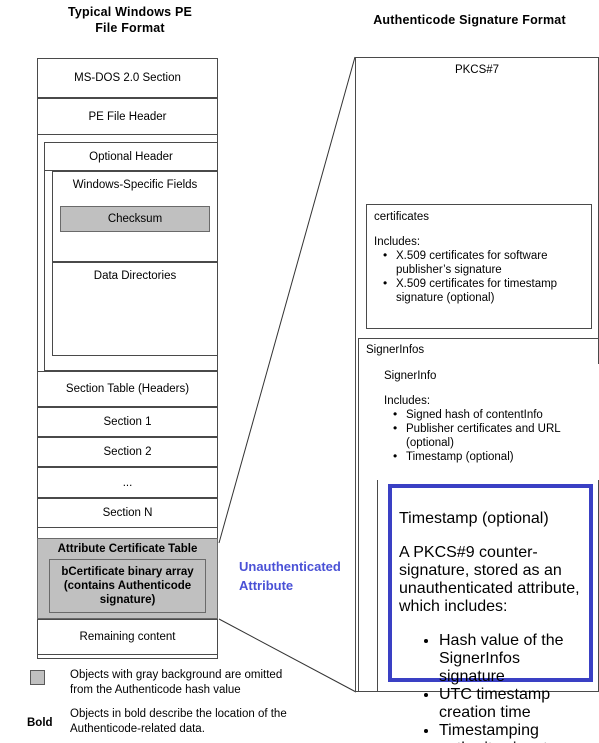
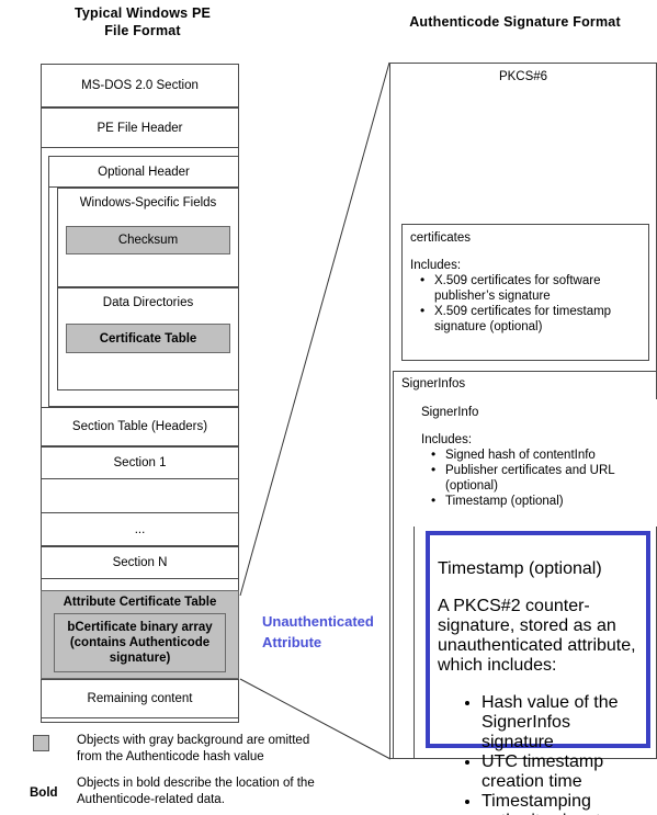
  Typical Windows PE
  File Format
  Authenticode Signature Format
  MS-DOS 2.0 Section
  PE File Header
  Optional Header
  Windows-Specific Fields
  Checksum
  Data Directories
+ Certificate Table
  Section Table (Headers)
  Section 1
- Section 2
  ...
  Section N
  Attribute Certificate Table
  bCertificate binary array (contains Authenticode signature)
  Remaining content
  Unauthenticated
  Attribute
- PKCS#7
+ PKCS#6
  certificates
  Includes:
  X.509 certificates for software publisher’s signature
  X.509 certificates for timestamp signature (optional)
  SignerInfos
  SignerInfo
  Includes:
  Signed hash of contentInfo
  Publisher certificates and URL (optional)
  Timestamp (optional)
  Timestamp (optional)
- A PKCS#9 counter-signature, stored as an unauthenticated attribute, which includes:
+ A PKCS#2 counter-signature, stored as an unauthenticated attribute, which includes:
  Hash value of the SignerInfos signature
  UTC timestamp creation time
  Objects with gray background are omitted from the Authenticode hash value
  Bold
  Objects in bold describe the location of the Authenticode-related data.
